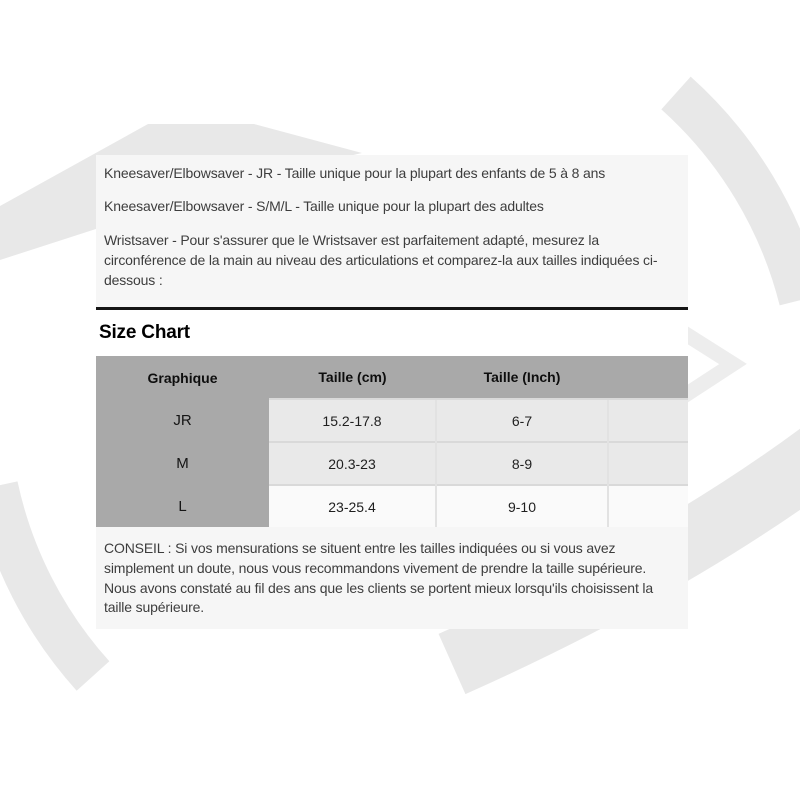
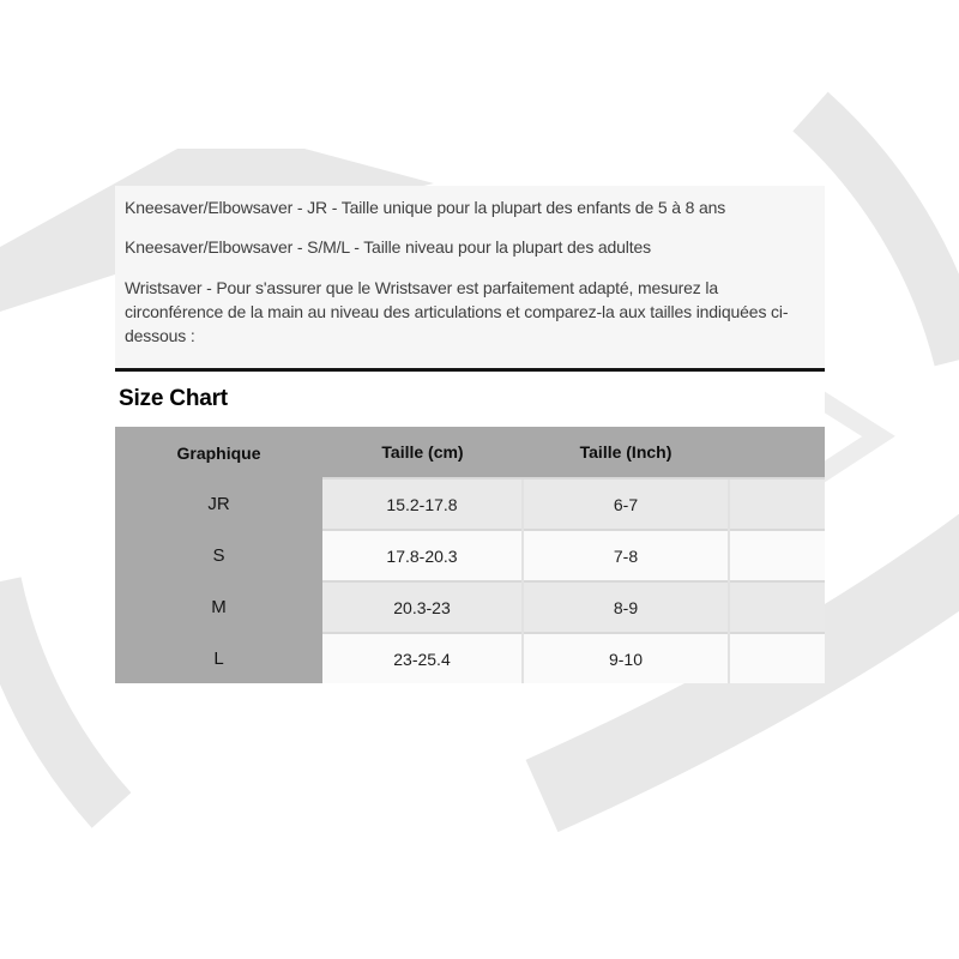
  Kneesaver/Elbowsaver - JR - Taille unique pour la plupart des enfants de 5 à 8 ans
- Kneesaver/Elbowsaver - S/M/L - Taille unique pour la plupart des adultes
+ Kneesaver/Elbowsaver - S/M/L - Taille niveau pour la plupart des adultes
  Wristsaver - Pour s'assurer que le Wristsaver est parfaitement adapté, mesurez la circonférence de la main au niveau des articulations et comparez-la aux tailles indiquées ci-dessous :
  Size Chart
  Graphique	Taille (cm)	Taille (Inch)
  JR	15.2-17.8	6-7
+ S	17.8-20.3	7-8
  M	20.3-23	8-9
  L	23-25.4	9-10
- CONSEIL : Si vos mensurations se situent entre les tailles indiquées ou si vous avez simplement un doute, nous vous recommandons vivement de prendre la taille supérieure. Nous avons constaté au fil des ans que les clients se portent mieux lorsqu'ils choisissent la taille supérieure.
